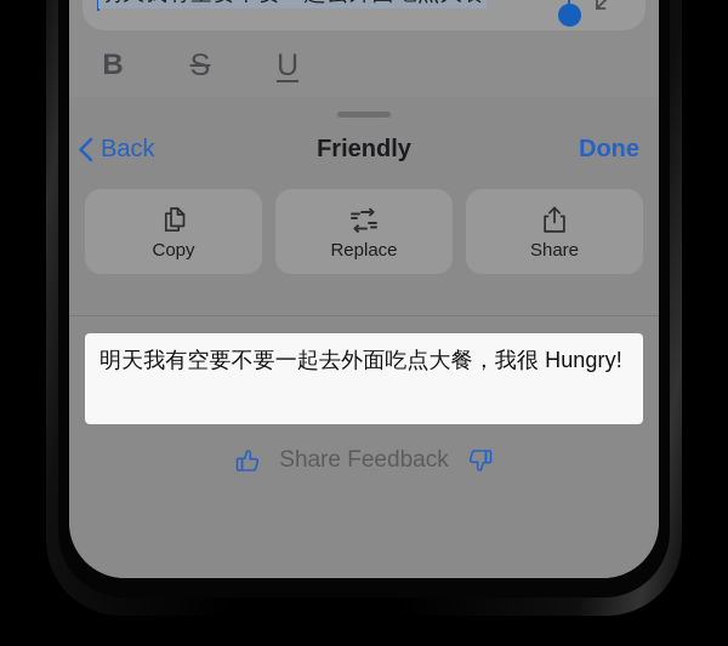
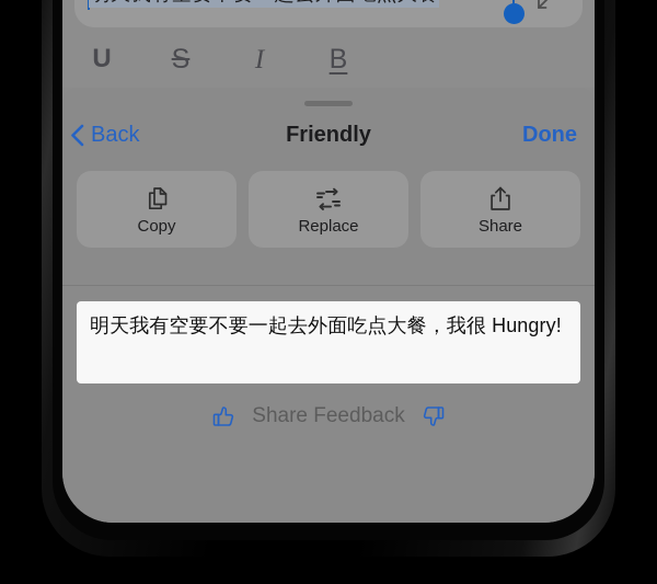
- B
+ U
  S
+ I
- U
+ B
  Back
  Friendly
  Done
  Copy
  Replace
  Share
  明天我有空要不要一起去外面吃点大餐，我很 Hungry!
  Share Feedback
